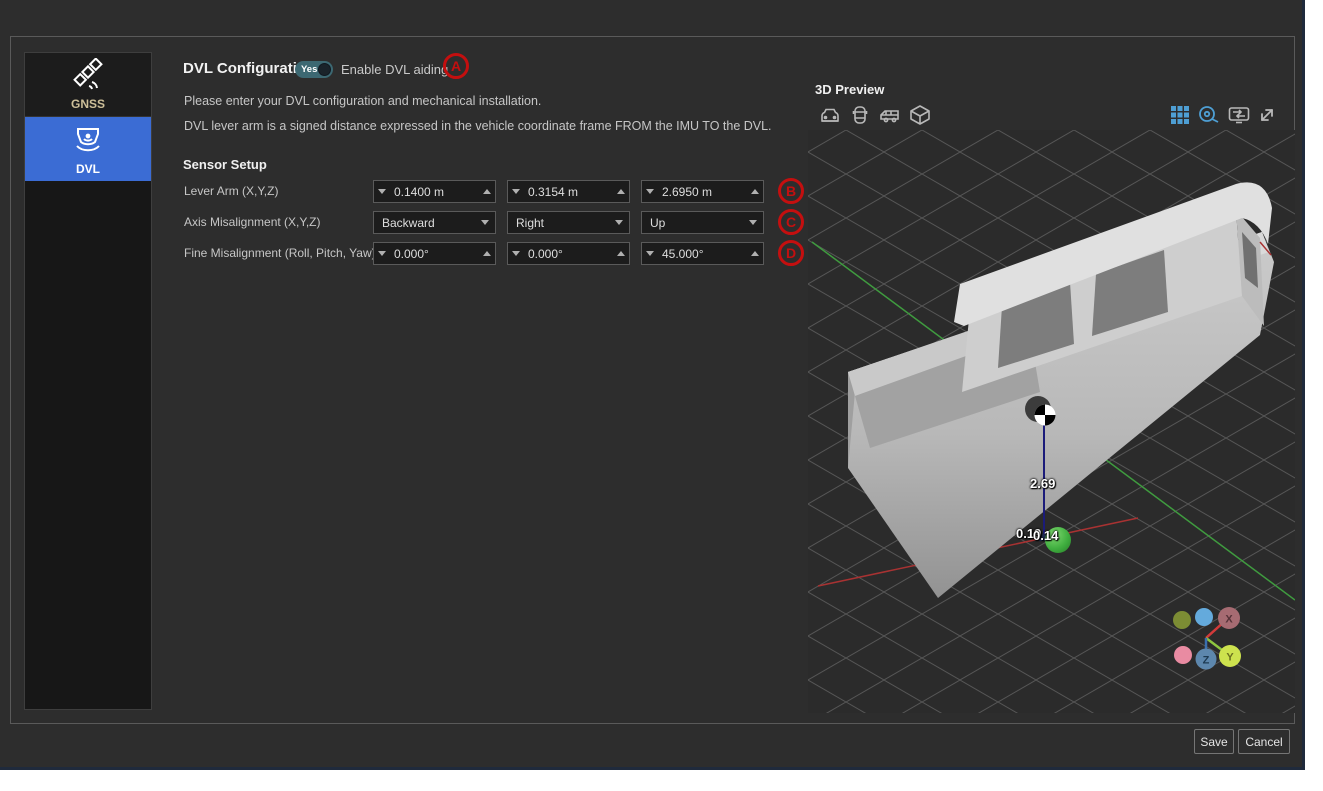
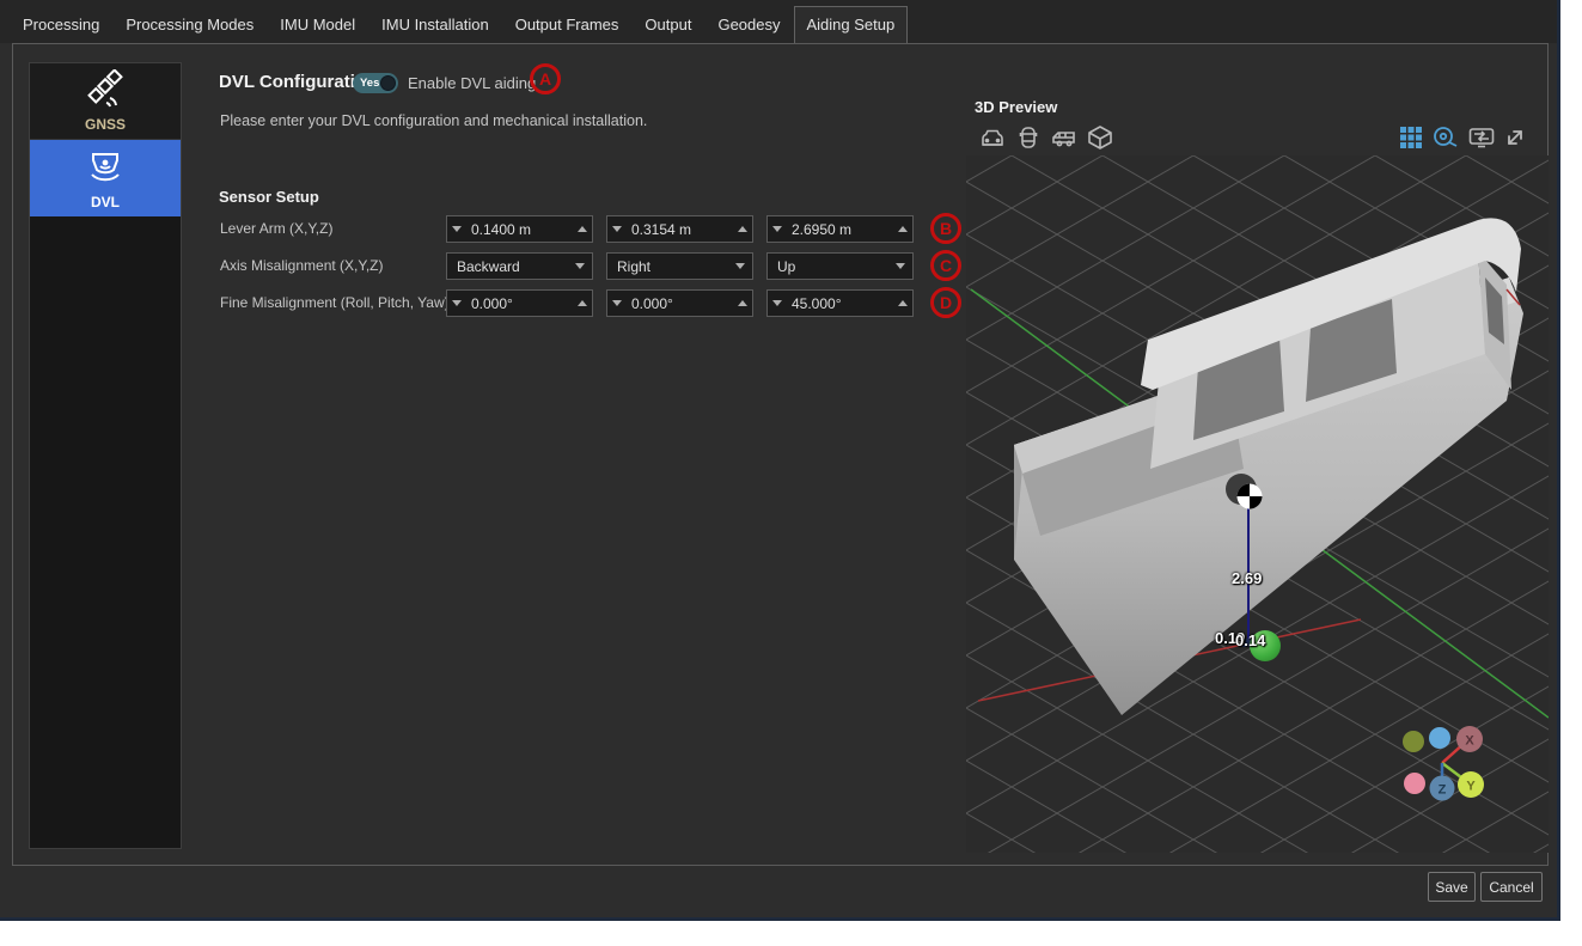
+ Processing
+ Processing Modes
+ IMU Model
+ IMU Installation
+ Output Frames
+ Output
+ Geodesy
+ Aiding Setup
  GNSS
  DVL
  DVL Configurat
  Yes
  Enable DVL aiding
  A
  Please enter your DVL configuration and mechanical installation.
- DVL lever arm is a signed distance expressed in the vehicle coordinate frame FROM the IMU TO the DVL.
  Sensor Setup
  Lever Arm (X,Y,Z)
  0.1400 m
  0.3154 m
  2.6950 m
  B
  Axis Misalignment (X,Y,Z)
  Backward
  Right
  Up
  C
  Fine Misalignment (Roll, Pitch, Yaw
  0.000°
  0.000°
  45.000°
  D
  3D Preview
  X
  Y
  Z
  2.69
  0.19
  0.14
  Save
  Cancel
